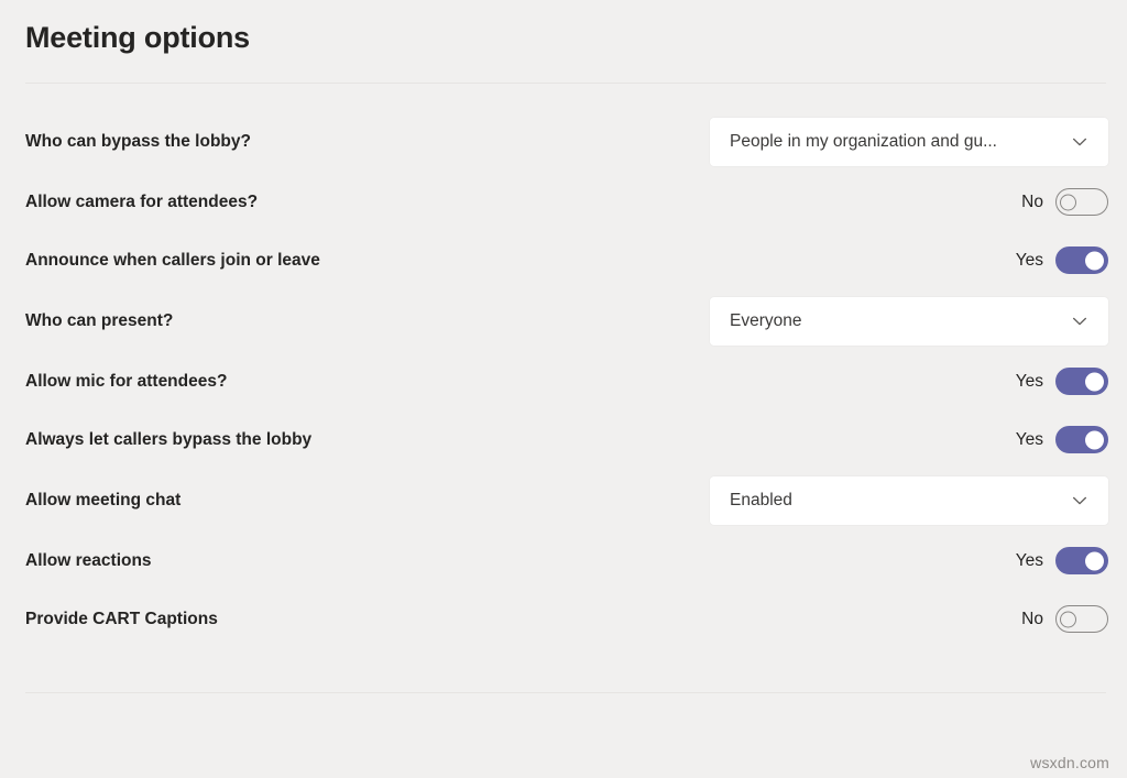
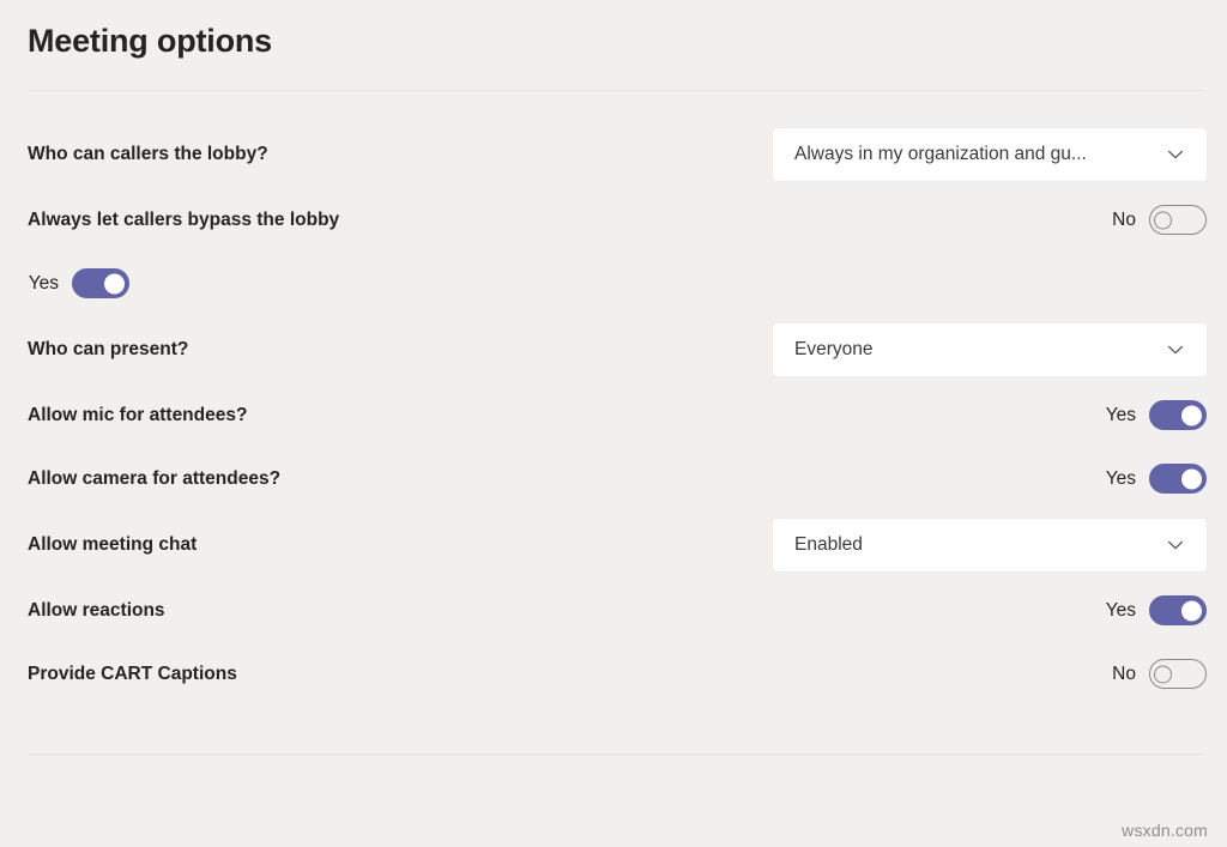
  Meeting options
- Who can bypass the lobby?
+ Who can callers the lobby?
- People in my organization and gu...
+ Always in my organization and gu...
- Allow camera for attendees?
+ Always let callers bypass the lobby
  No
- Announce when callers join or leave
  Yes
  Who can present?
  Everyone
  Allow mic for attendees?
  Yes
- Always let callers bypass the lobby
+ Allow camera for attendees?
  Yes
  Allow meeting chat
  Enabled
  Allow reactions
  Yes
  Provide CART Captions
  No
  wsxdn.com
